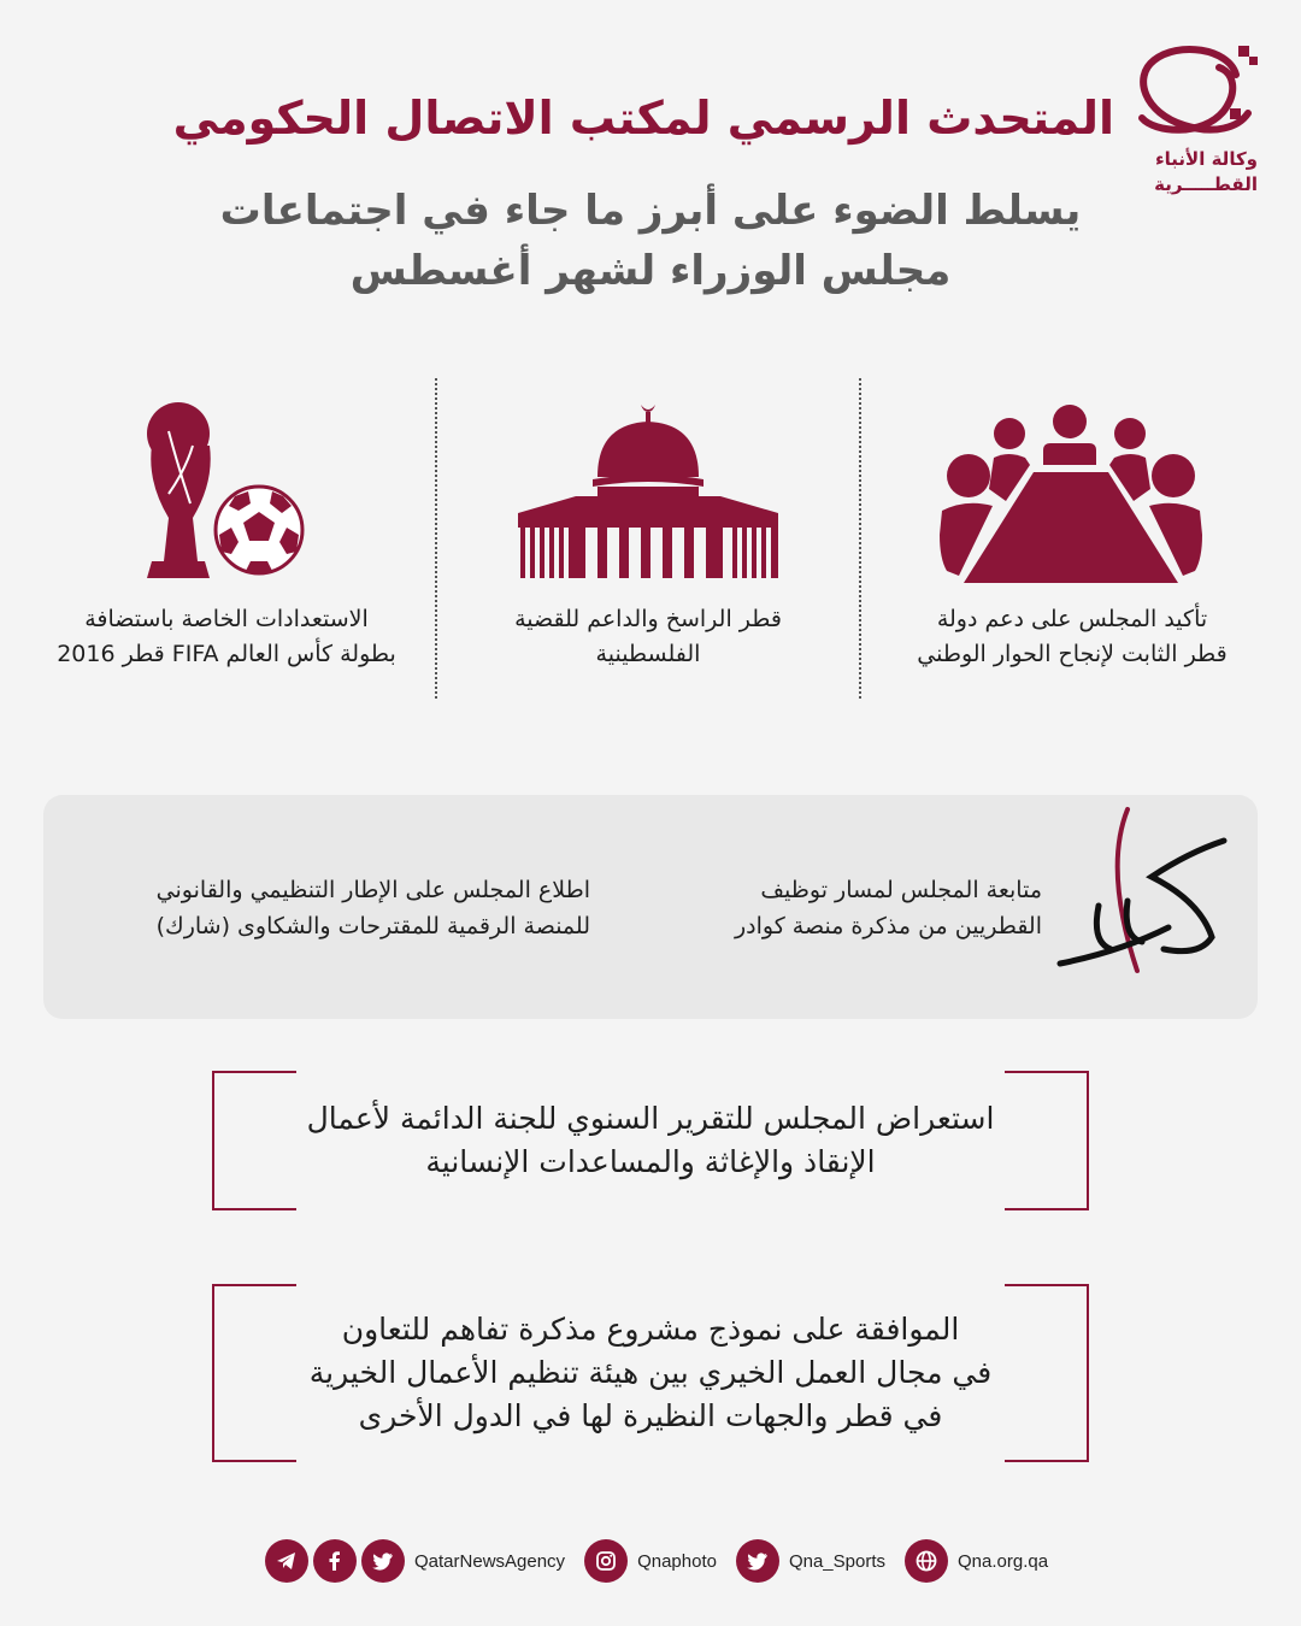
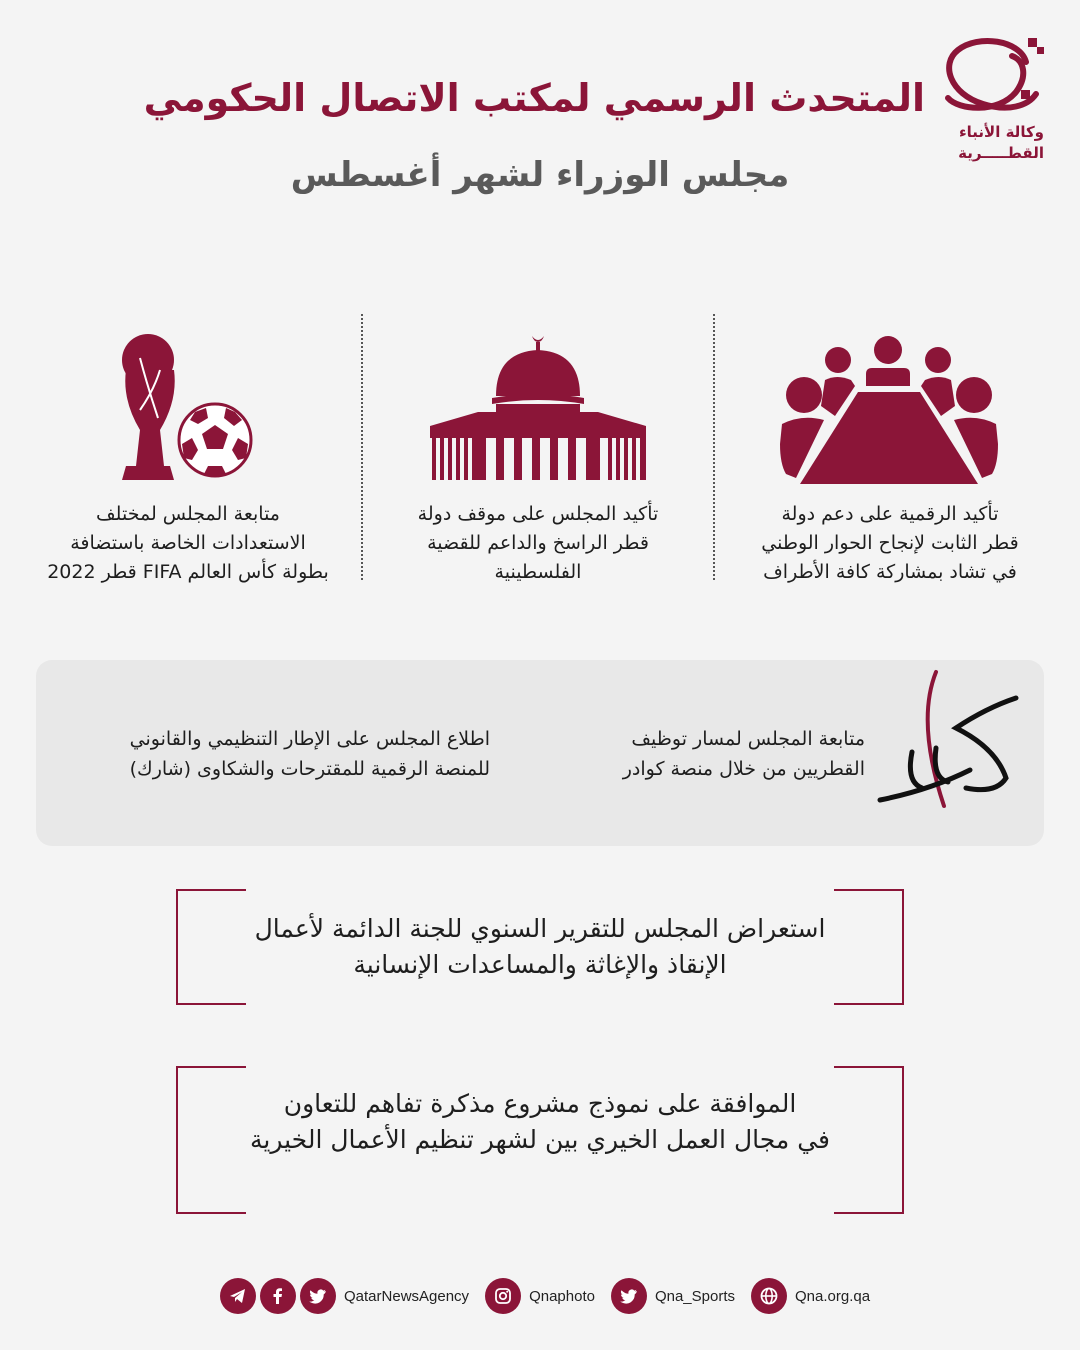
  وكالة الأنباء
  القطـــــرية
  المتحدث الرسمي لمكتب الاتصال الحكومي
- يسلط الضوء على أبرز ما جاء في اجتماعات
  مجلس الوزراء لشهر أغسطس
- تأكيد المجلس على دعم دولة
+ تأكيد الرقمية على دعم دولة
  قطر الثابت لإنجاح الحوار الوطني
+ في تشاد بمشاركة كافة الأطراف
+ تأكيد المجلس على موقف دولة
  قطر الراسخ والداعم للقضية
  الفلسطينية
+ متابعة المجلس لمختلف
  الاستعدادات الخاصة باستضافة
- بطولة كأس العالم FIFA قطر 2016
+ بطولة كأس العالم FIFA قطر 2022
  متابعة المجلس لمسار توظيف
- القطريين من مذكرة منصة كوادر
+ القطريين من خلال منصة كوادر
  اطلاع المجلس على الإطار التنظيمي والقانوني
  للمنصة الرقمية للمقترحات والشكاوى (شارك)
  استعراض المجلس للتقرير السنوي للجنة الدائمة لأعمال
  الإنقاذ والإغاثة والمساعدات الإنسانية
  الموافقة على نموذج مشروع مذكرة تفاهم للتعاون
- في مجال العمل الخيري بين هيئة تنظيم الأعمال الخيرية
+ في مجال العمل الخيري بين لشهر تنظيم الأعمال الخيرية
- في قطر والجهات النظيرة لها في الدول الأخرى
  QatarNewsAgency
  Qnaphoto
  Qna_Sports
  Qna.org.qa
